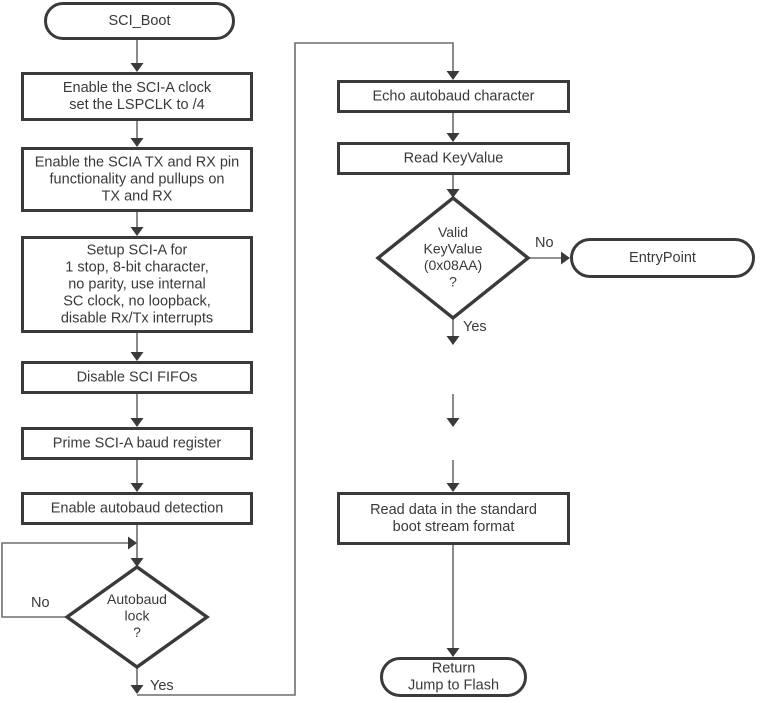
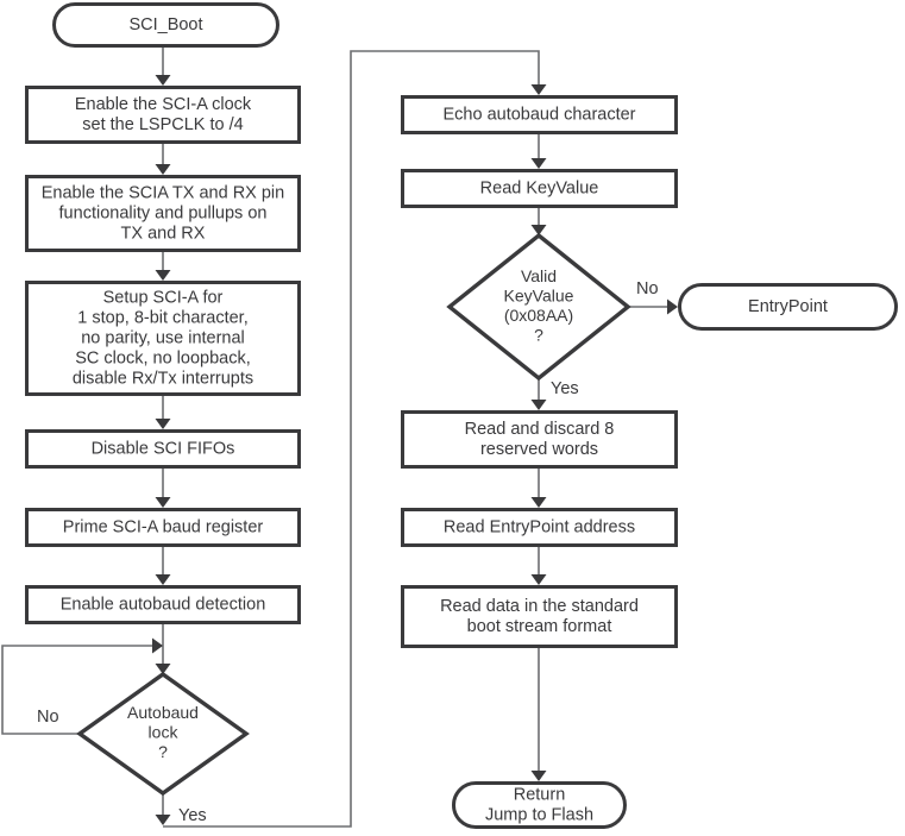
  No
  Yes
  No
  Yes
  SCI_Boot
  Enable the SCI-A clock
  set the LSPCLK to /4
  Enable the SCIA TX and RX pin
  functionality and pullups on
  TX and RX
  Setup SCI-A for
  1 stop, 8-bit character,
  no parity, use internal
  SC clock, no loopback,
  disable Rx/Tx interrupts
  Disable SCI FIFOs
  Prime SCI-A baud register
  Enable autobaud detection
  Autobaud
  lock
  ?
  Echo autobaud character
  Read KeyValue
  Valid
  KeyValue
  (0x08AA)
  ?
  EntryPoint
+ Read and discard 8
+ reserved words
+ Read EntryPoint address
  Read data in the standard
  boot stream format
  Return
  Jump to Flash
